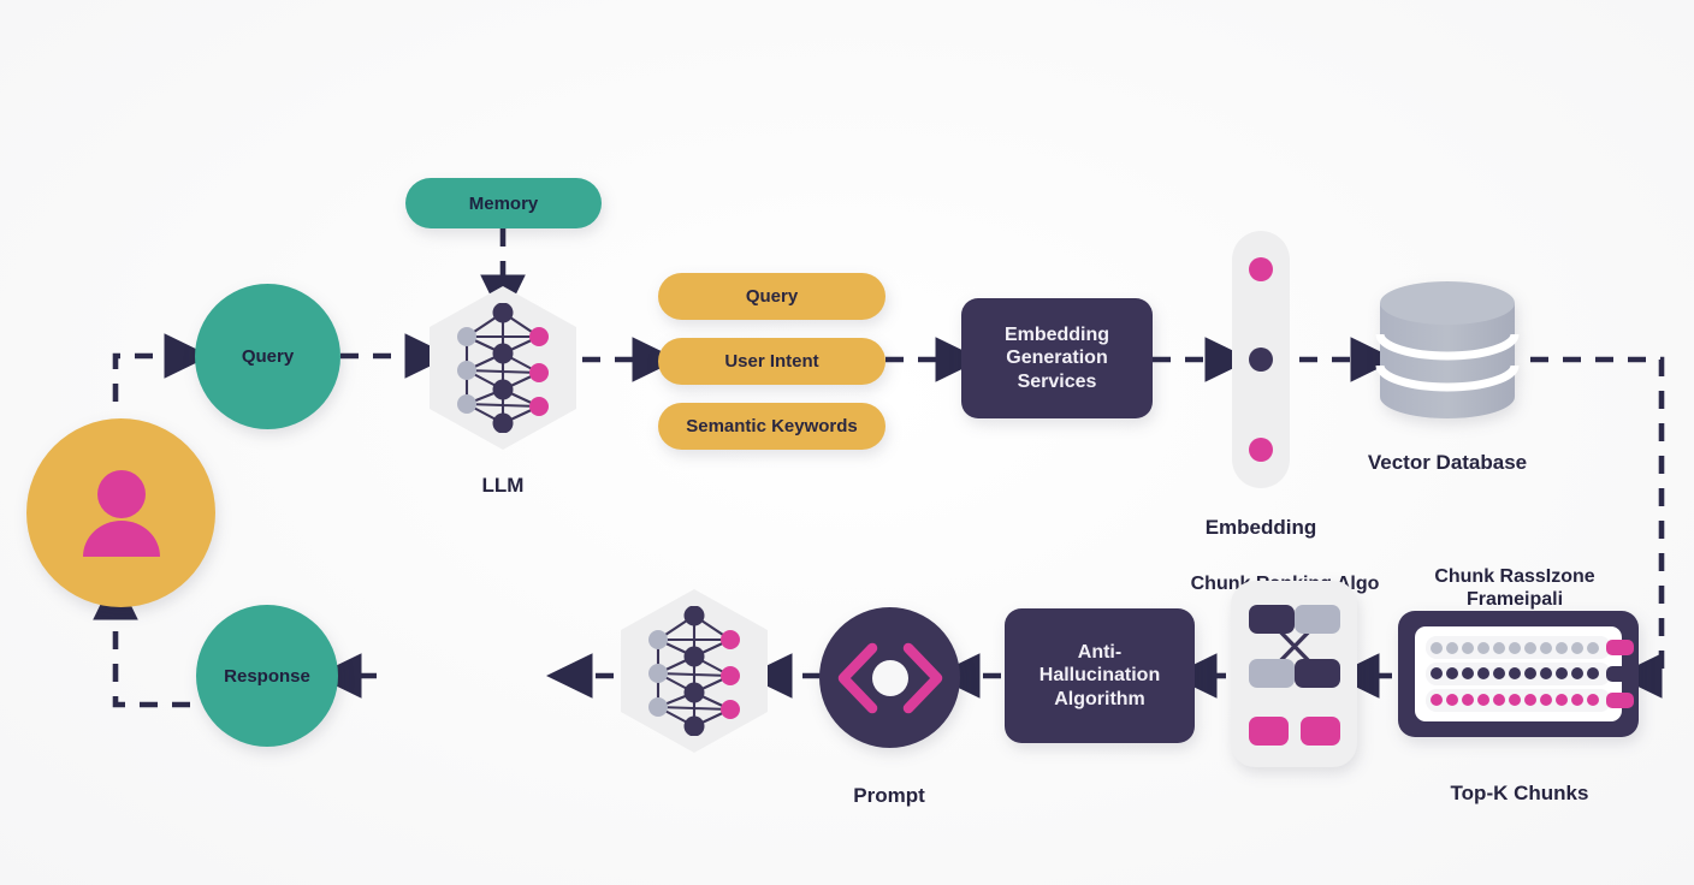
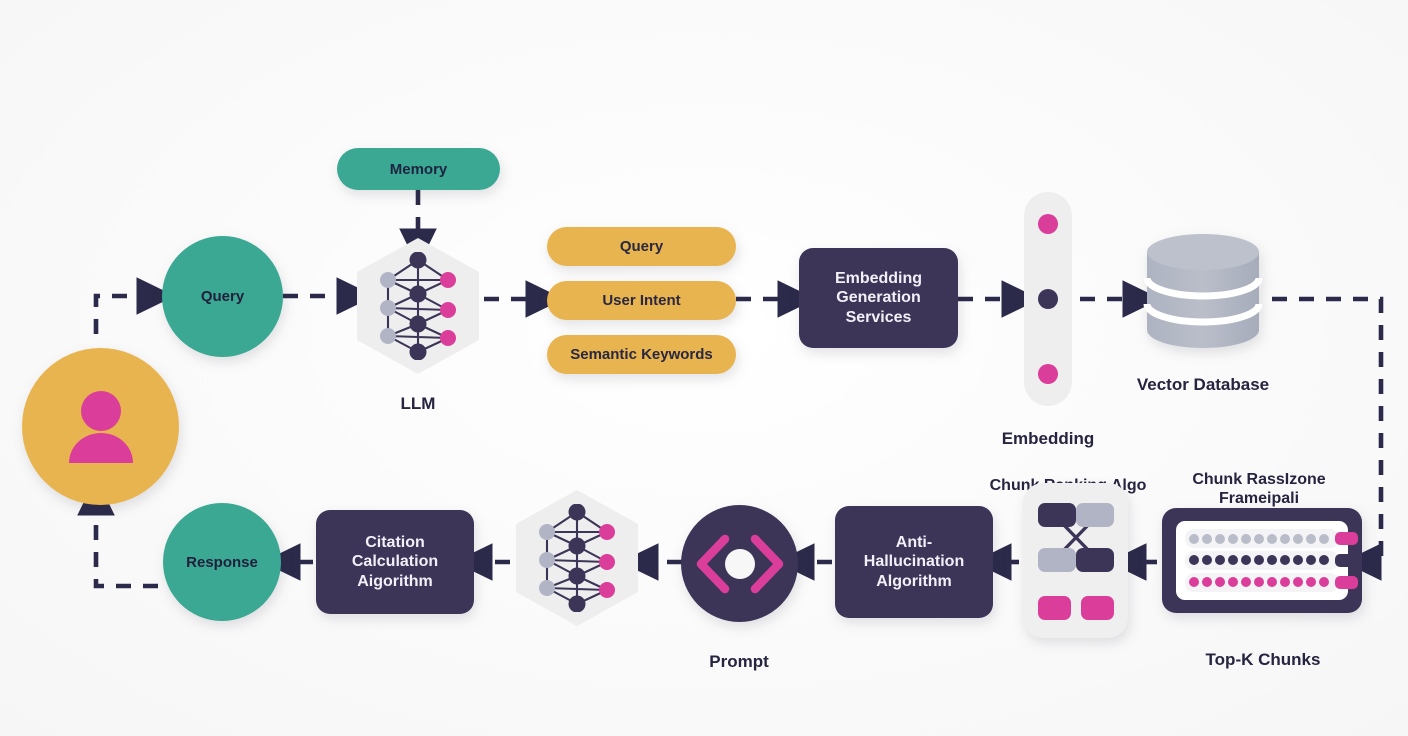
  Query
  Memory
  LLM
  Query
  User Intent
  Semantic Keywords
  Embedding
  Generation
  Services
  Embedding
  Vector Database
  Chunk RassIzone
  Frameipali
  Top-K Chunks
  Anti-
  Hallucination
  Algorithm
  Prompt
+ Citation
+ Calculation
+ Aigorithm
  Response
